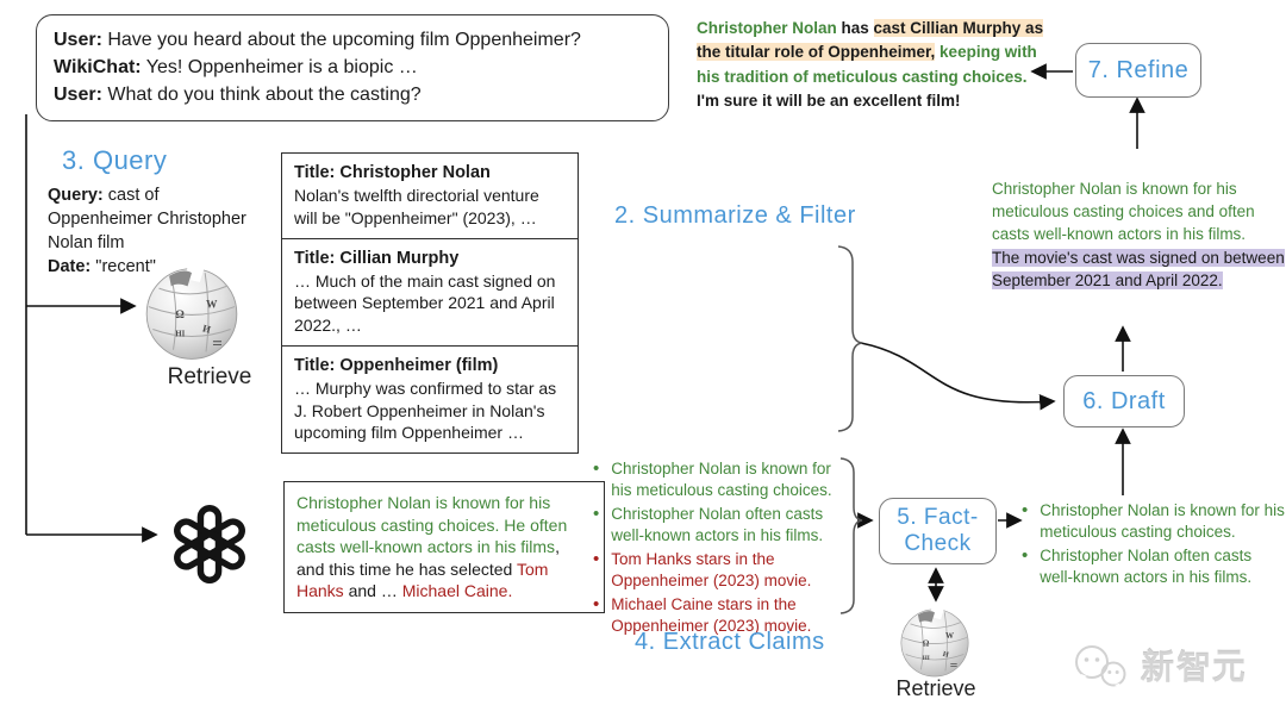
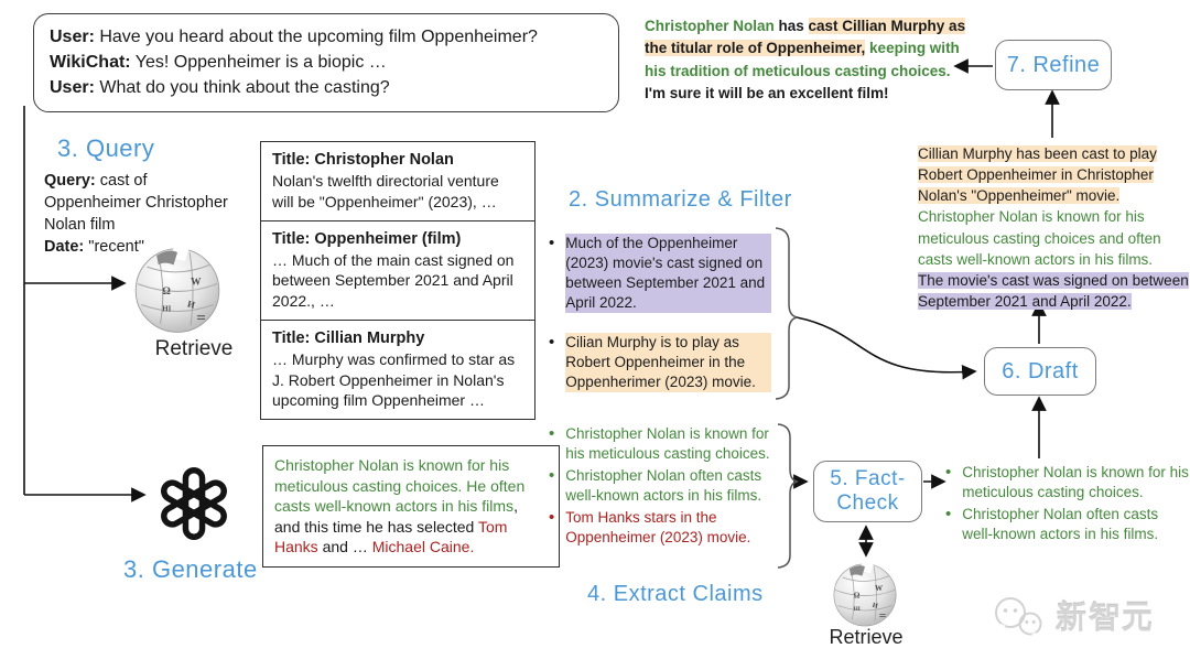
  User: Have you heard about the upcoming film Oppenheimer?
  WikiChat: Yes! Oppenheimer is a biopic …
  User: What do you think about the casting?
  Christopher Nolan has cast Cillian Murphy as the titular role of Oppenheimer, keeping with his tradition of meticulous casting choices. I'm sure it will be an excellent film!
  7. Refine
  3. Query
  Query: cast of Oppenheimer Christopher Nolan film
  Date: "recent"
  Retrieve
  Title: Christopher Nolan
  Nolan's twelfth directorial venture will be "Oppenheimer" (2023), …
- Title: Cillian Murphy
+ Title: Oppenheimer (film)
  … Much of the main cast signed on between September 2021 and April 2022., …
- Title: Oppenheimer (film)
+ Title: Cillian Murphy
  … Murphy was confirmed to star as J. Robert Oppenheimer in Nolan's upcoming film Oppenheimer …
  2. Summarize & Filter
+ Much of the Oppenheimer (2023) movie's cast signed on between September 2021 and April 2022.
+ Cilian Murphy is to play as Robert Oppenheimer in the Oppenherimer (2023) movie.
+ Cillian Murphy has been cast to play Robert Oppenheimer in Christopher Nolan's "Oppenheimer" movie.
  Christopher Nolan is known for his meticulous casting choices and often casts well-known actors in his films.
  The movie's cast was signed on between September 2021 and April 2022.
  6. Draft
+ 3. Generate
  Christopher Nolan is known for his meticulous casting choices. He often casts well-known actors in his films, and this time he has selected Tom Hanks and … Michael Caine.
  Christopher Nolan is known for his meticulous casting choices.
  Christopher Nolan often casts well-known actors in his films.
  Tom Hanks stars in the Oppenheimer (2023) movie.
- Michael Caine stars in the Oppenheimer (2023) movie.
  4. Extract Claims
  5. Fact-Check
  Christopher Nolan is known for his meticulous casting choices.
  Christopher Nolan often casts well-known actors in his films.
  Retrieve
  新智元
